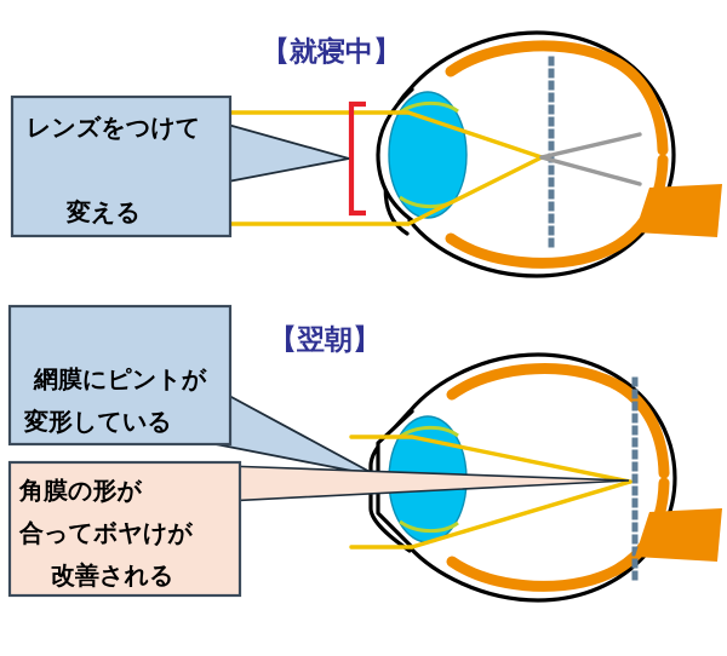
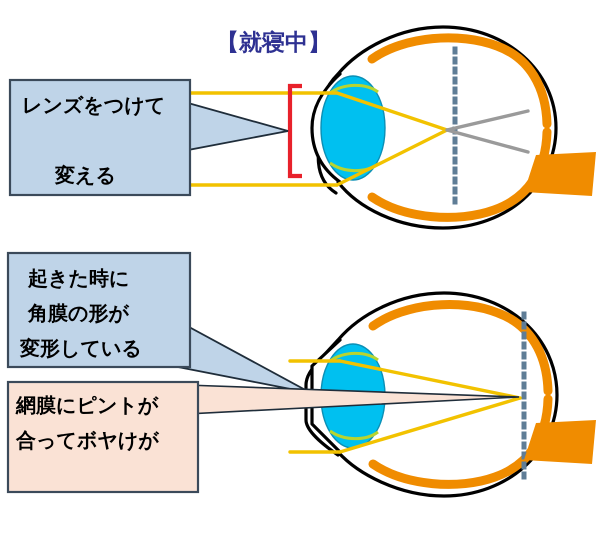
  レンズをつけて
  変える
  【就寝中】
+ 起きた時に
- 網膜にピントが
+ 角膜の形が
  変形している
- 角膜の形が
+ 網膜にピントが
  合ってボヤけが
- 改善される
- 【翌朝】
